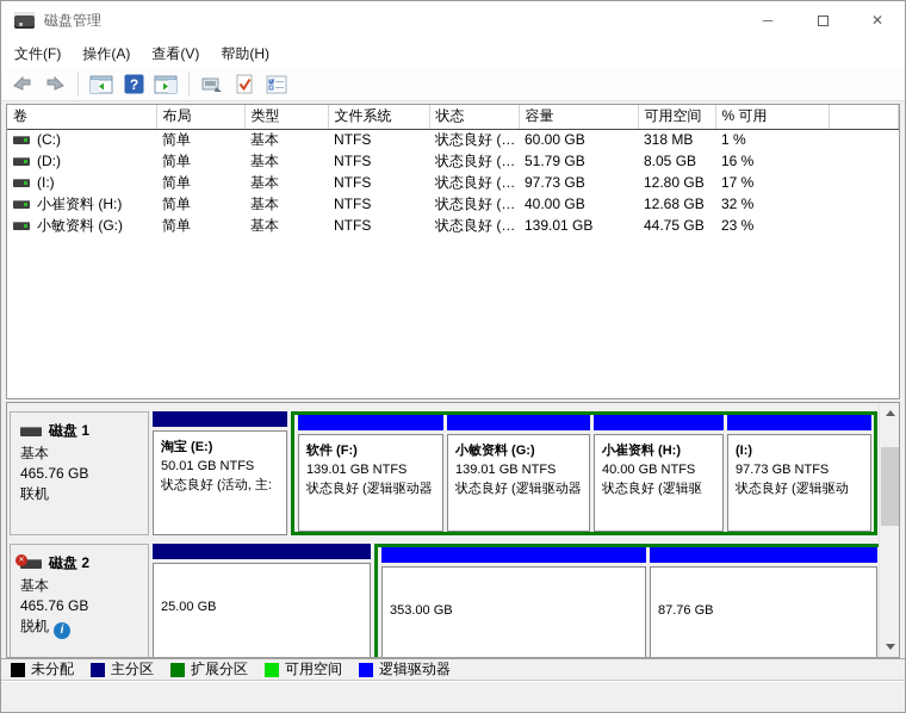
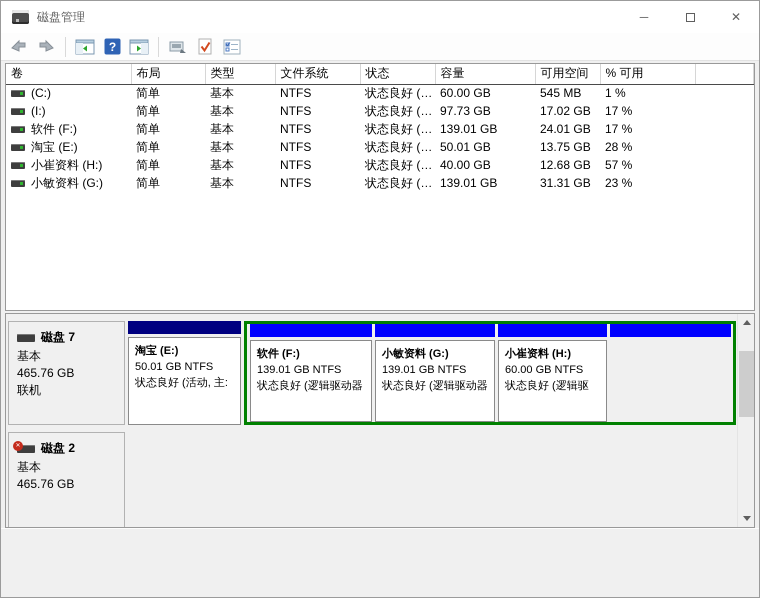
  磁盘管理
  ─
  ✕
- 文件(F)
- 操作(A)
- 查看(V)
- 帮助(H)
  ?
  卷	布局	类型	文件系统	状态	容量	可用空间	% 可用
- (C:)	简单	基本	NTFS	状态良好 (…	60.00 GB	318 MB	1 %
+ (C:)	简单	基本	NTFS	状态良好 (…	60.00 GB	545 MB	1 %
- (D:)	简单	基本	NTFS	状态良好 (…	51.79 GB	8.05 GB	16 %
- (I:)	简单	基本	NTFS	状态良好 (…	97.73 GB	12.80 GB	17 %
+ (I:)	简单	基本	NTFS	状态良好 (…	97.73 GB	17.02 GB	17 %
+ 软件 (F:)	简单	基本	NTFS	状态良好 (…	139.01 GB	24.01 GB	17 %
+ 淘宝 (E:)	简单	基本	NTFS	状态良好 (…	50.01 GB	13.75 GB	28 %
- 小崔资料 (H:)	简单	基本	NTFS	状态良好 (…	40.00 GB	12.68 GB	32 %
+ 小崔资料 (H:)	简单	基本	NTFS	状态良好 (…	40.00 GB	12.68 GB	57 %
- 小敏资料 (G:)	简单	基本	NTFS	状态良好 (…	139.01 GB	44.75 GB	23 %
+ 小敏资料 (G:)	简单	基本	NTFS	状态良好 (…	139.01 GB	31.31 GB	23 %
- 磁盘 1
+ 磁盘 7
  基本
  465.76 GB
  联机
  淘宝 (E:)
  50.01 GB NTFS
  状态良好 (活动, 主:
  软件 (F:)
  139.01 GB NTFS
  状态良好 (逻辑驱动器
  小敏资料 (G:)
  139.01 GB NTFS
  状态良好 (逻辑驱动器
  小崔资料 (H:)
- 40.00 GB NTFS
+ 60.00 GB NTFS
  状态良好 (逻辑驱
- (I:)
- 97.73 GB NTFS
- 状态良好 (逻辑驱动
  磁盘 2
  基本
  465.76 GB
- 脱机 i
- 25.00 GB
- 353.00 GB
- 87.76 GB
- 未分配
- 主分区
- 扩展分区
- 可用空间
- 逻辑驱动器
